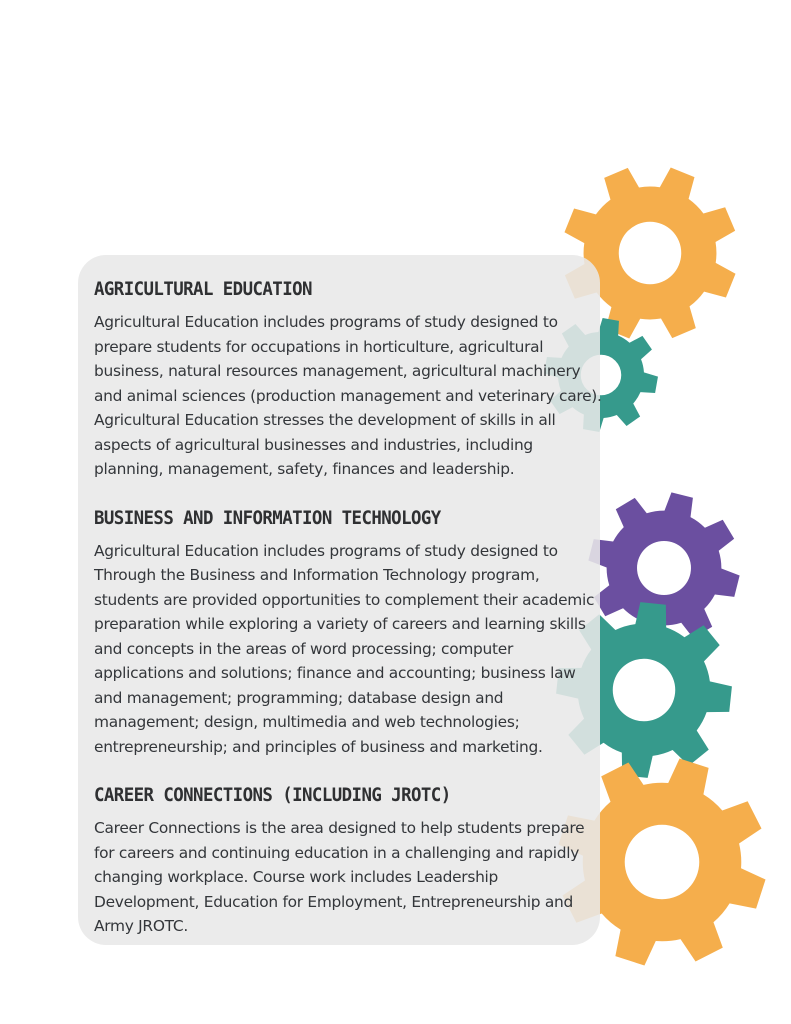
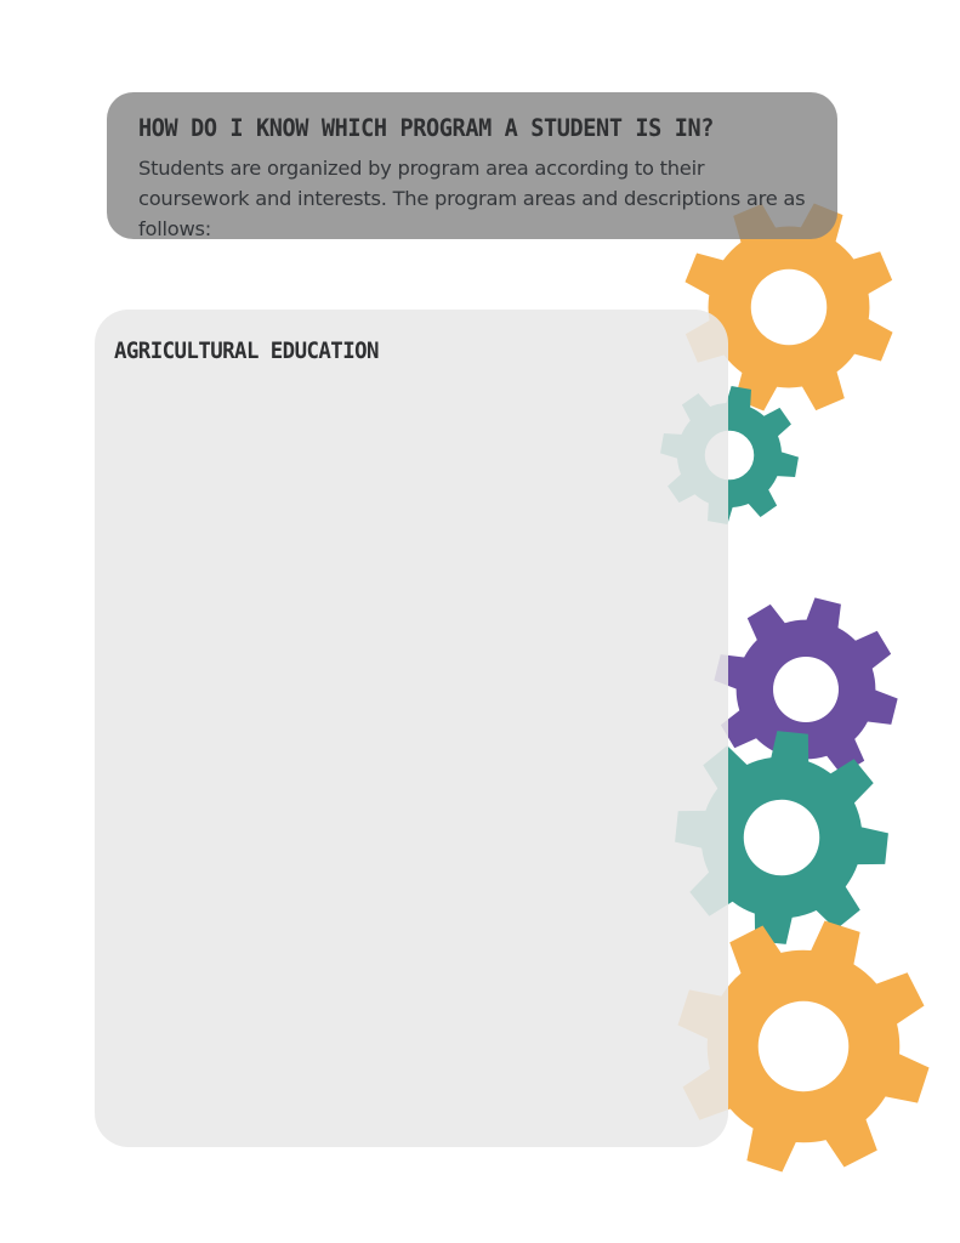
+ HOW DO I KNOW WHICH PROGRAM A STUDENT IS IN?
+ Students are organized by program area according to their coursework and interests. The program areas and descriptions are as follows:
  AGRICULTURAL EDUCATION
- Agricultural Education includes programs of study designed to prepare students for occupations in horticulture, agricultural business, natural resources management, agricultural machinery and animal sciences (production management and veterinary care). Agricultural Education stresses the development of skills in all aspects of agricultural businesses and industries, including planning, management, safety, finances and leadership.
- BUSINESS AND INFORMATION TECHNOLOGY
- Agricultural Education includes programs of study designed to Through the Business and Information Technology program, students are provided opportunities to complement their academic preparation while exploring a variety of careers and learning skills and concepts in the areas of word processing; computer applications and solutions; finance and accounting; business law and management; programming; database design and management; design, multimedia and web technologies; entrepreneurship; and principles of business and marketing.
- CAREER CONNECTIONS (INCLUDING JROTC)
- Career Connections is the area designed to help students prepare for careers and continuing education in a challenging and rapidly changing workplace. Course work includes Leadership Development, Education for Employment, Entrepreneurship and Army JROTC.
